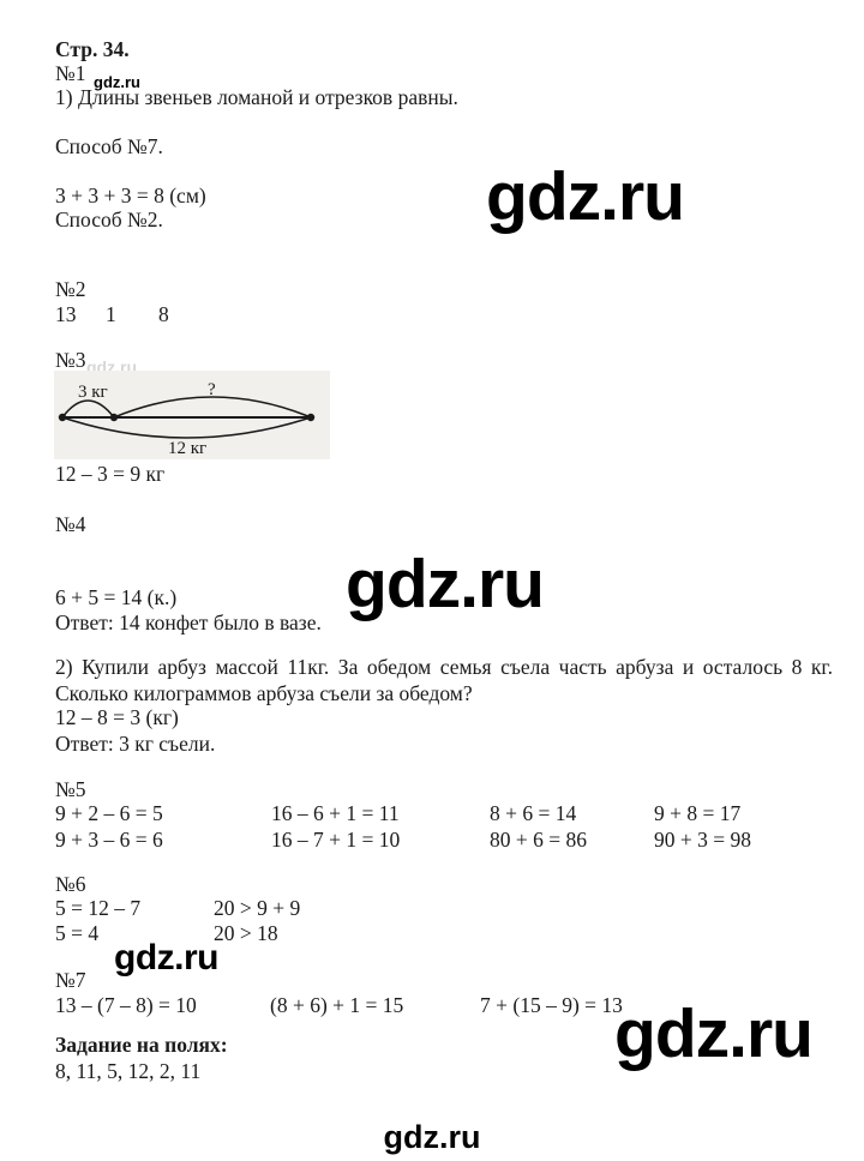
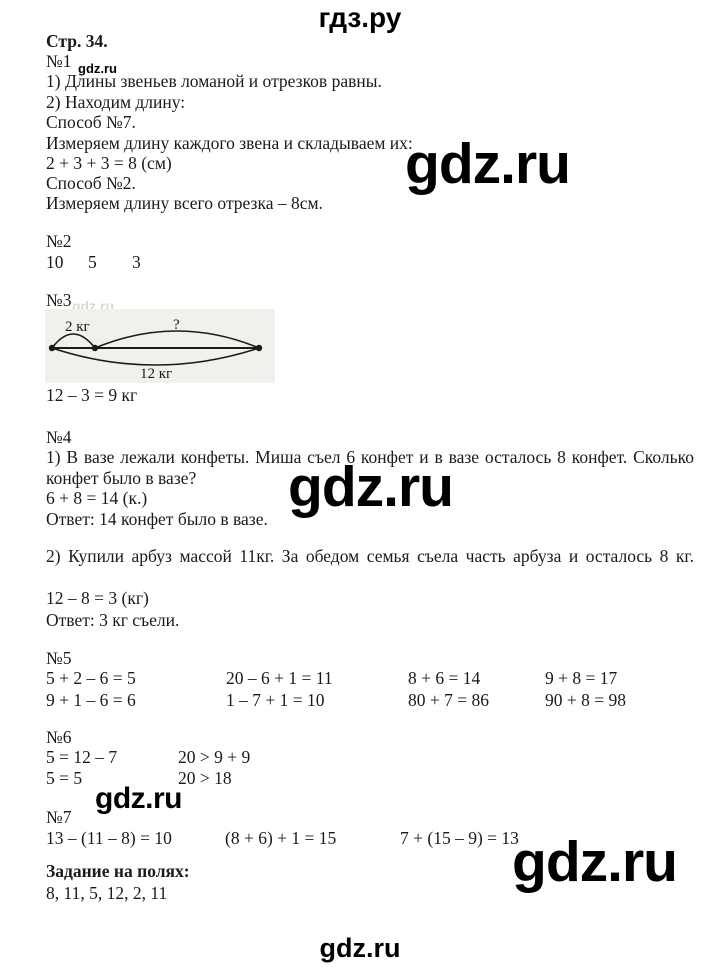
+ гдз.ру
  Стр. 34.
  №1
  gdz.ru
  1) Длины звеньев ломаной и отрезков равны.
+ 2) Находим длину:
  Способ №7.
+ Измеряем длину каждого звена и складываем их:
- 3 + 3 + 3 = 8 (см)
+ 2 + 3 + 3 = 8 (см)
  Способ №2.
+ Измеряем длину всего отрезка – 8см.
  gdz.ru
  №2
- 13
+ 10
- 1
+ 5
- 8
+ 3
  №3
  gdz.ru
- 3 кг
+ 2 кг
  ?
  12 кг
  12 – 3 = 9 кг
  №4
+ 1) В вазе лежали конфеты. Миша съел 6 конфет и в вазе осталось 8 конфет. Сколько
+ конфет было в вазе?
- 6 + 5 = 14 (к.)
+ 6 + 8 = 14 (к.)
  Ответ: 14 конфет было в вазе.
  gdz.ru
  2) Купили арбуз массой 11кг. За обедом семья съела часть арбуза и осталось 8 кг.
- Сколько килограммов арбуза съели за обедом?
  12 – 8 = 3 (кг)
  Ответ: 3 кг съели.
  №5
- 9 + 2 – 6 = 5
+ 5 + 2 – 6 = 5
- 16 – 6 + 1 = 11
+ 20 – 6 + 1 = 11
  8 + 6 = 14
  9 + 8 = 17
- 9 + 3 – 6 = 6
+ 9 + 1 – 6 = 6
- 16 – 7 + 1 = 10
+ 1 – 7 + 1 = 10
- 80 + 6 = 86
+ 80 + 7 = 86
- 90 + 3 = 98
+ 90 + 8 = 98
  №6
  5 = 12 – 7
  20 > 9 + 9
- 5 = 4
+ 5 = 5
  20 > 18
  gdz.ru
  №7
- 13 – (7 – 8) = 10
+ 13 – (11 – 8) = 10
  (8 + 6) + 1 = 15
  7 + (15 – 9) = 13
  gdz.ru
  Задание на полях:
  8, 11, 5, 12, 2, 11
  gdz.ru
